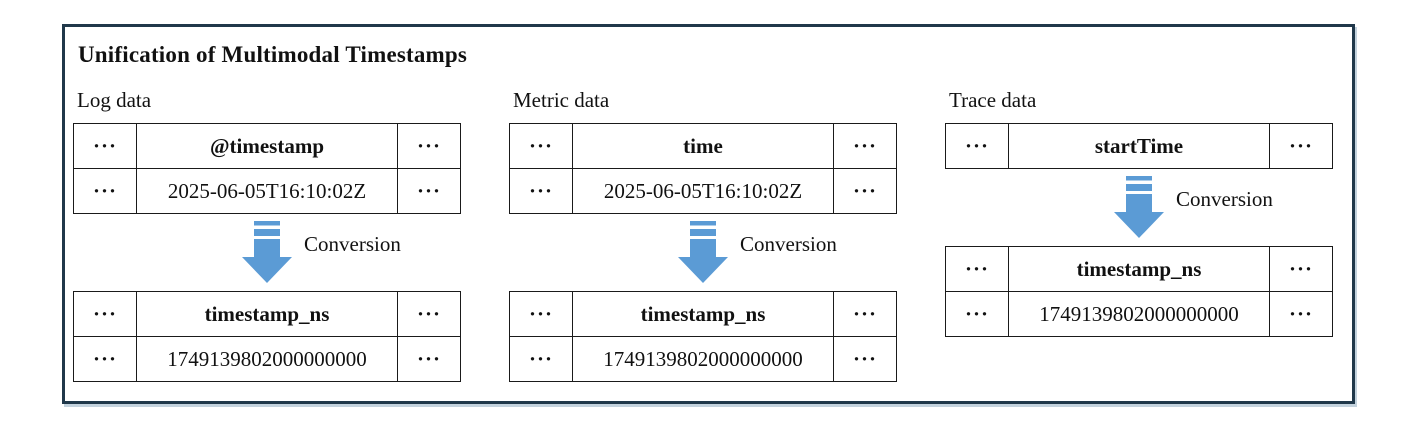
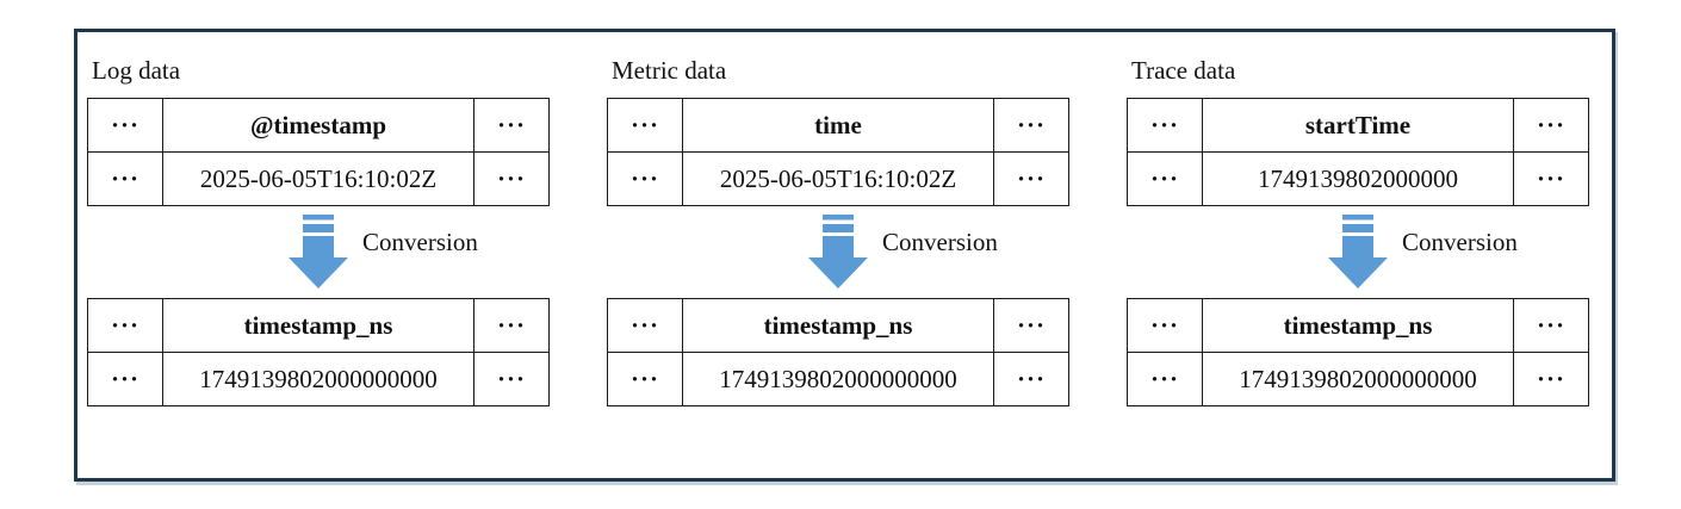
- Unification of Multimodal Timestamps
  Log data
  ···	@timestamp	···
  ···	2025-06-05T16:10:02Z	···
  Conversion
  ···	timestamp_ns	···
  ···	1749139802000000000	···
  Metric data
  ···	time	···
  ···	2025-06-05T16:10:02Z	···
  Conversion
  ···	timestamp_ns	···
  ···	1749139802000000000	···
  Trace data
  ···	startTime	···
+ ···	1749139802000000	···
  Conversion
  ···	timestamp_ns	···
  ···	1749139802000000000	···
